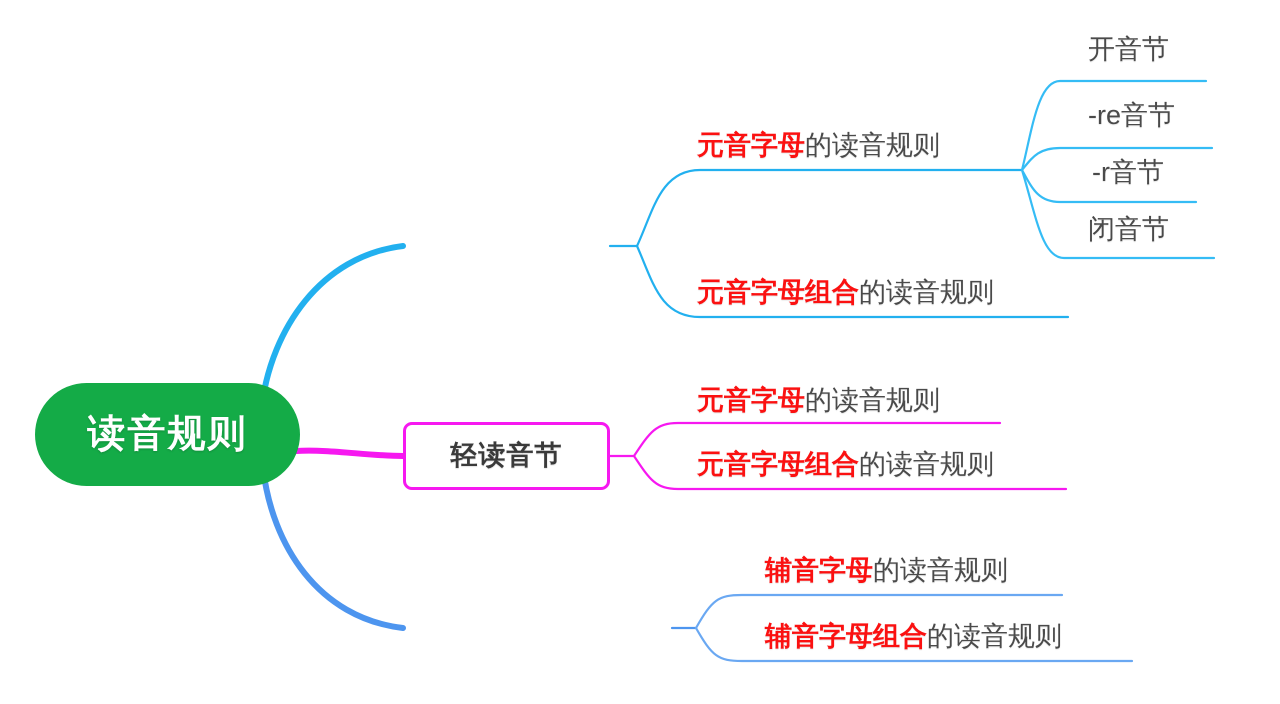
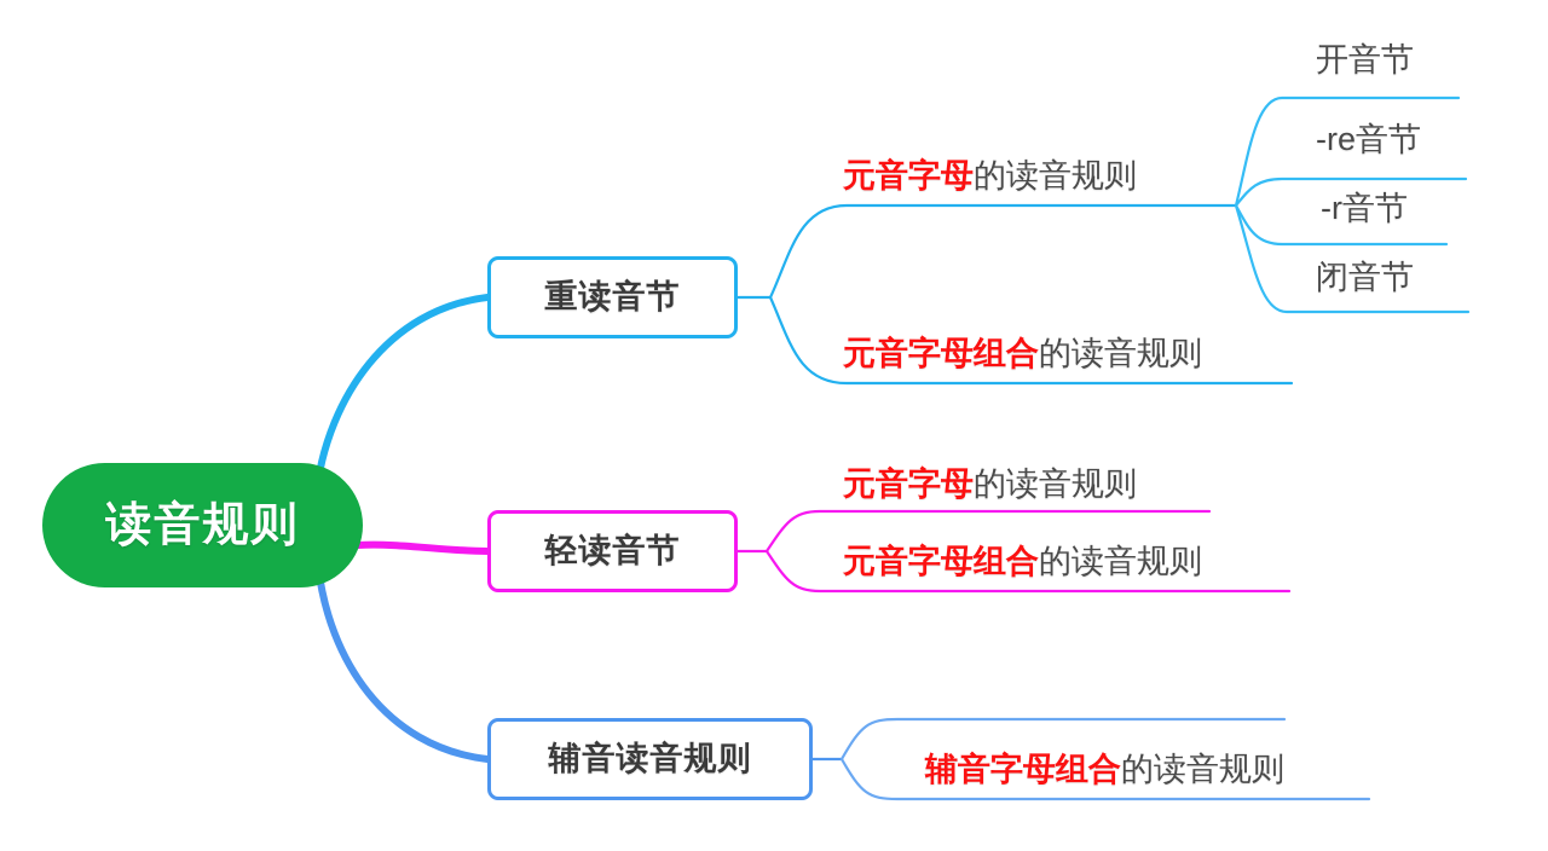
  读音规则
+ 重读音节
  轻读音节
+ 辅音读音规则
  元音字母的读音规则
  元音字母组合的读音规则
  元音字母的读音规则
  元音字母组合的读音规则
- 辅音字母的读音规则
  辅音字母组合的读音规则
  开音节
  -re音节
  -r音节
  闭音节
